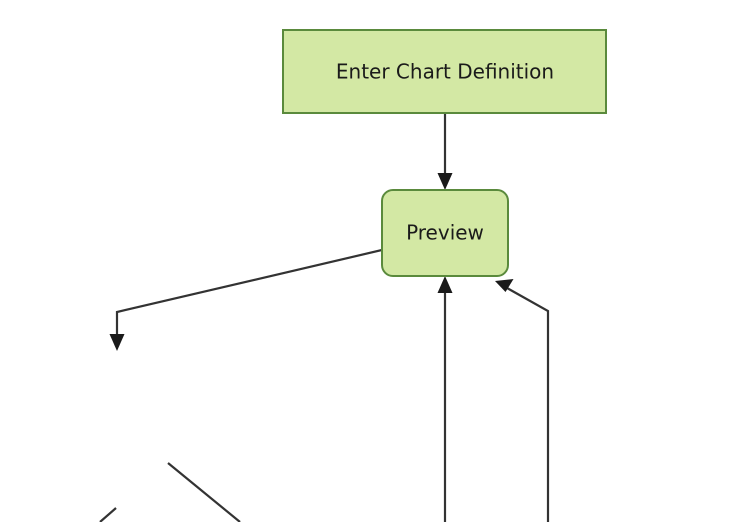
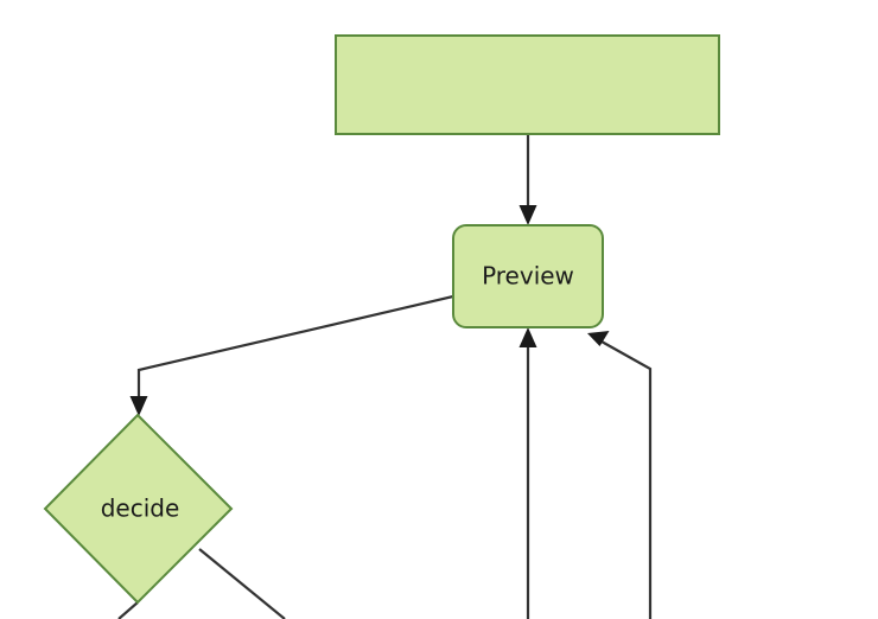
- Enter Chart Definition
  Preview
+ decide
